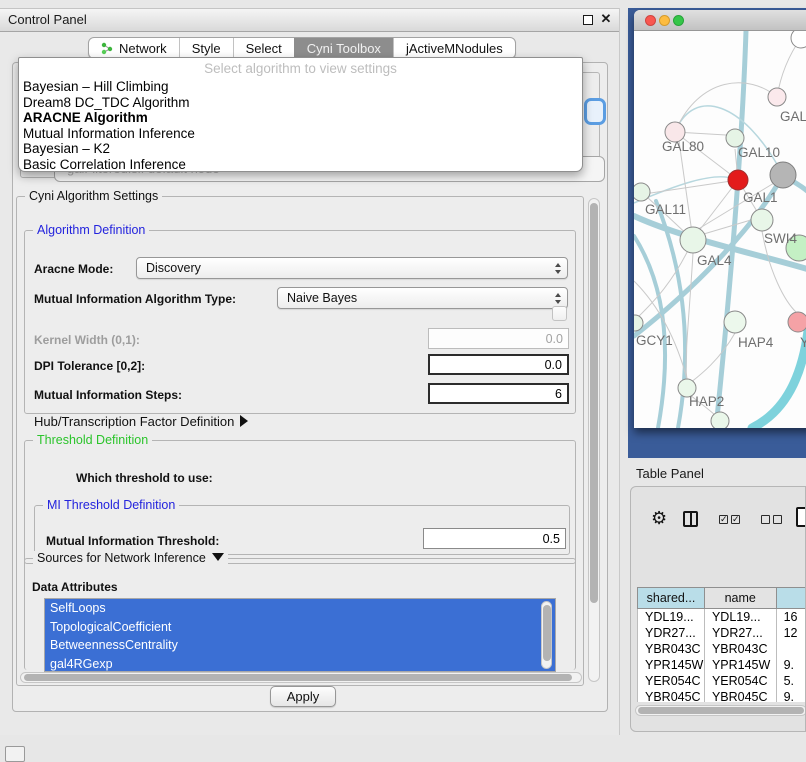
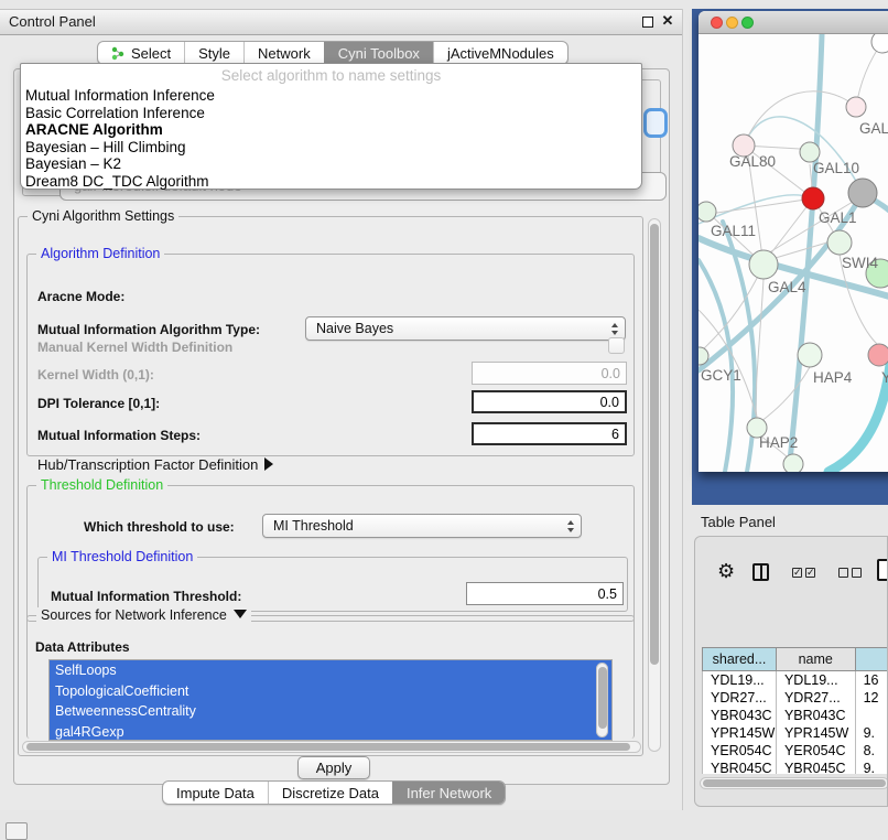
  Control Panel
- Network
+ Select
  Style
- Select
+ Network
  Cyni Toolbox
  jActiveMNodules
- Select algorithm to view settings
+ Select algorithm to name settings
- Bayesian – Hill Climbing
+ Mutual Information Inference
- Dream8 DC_TDC Algorithm
+ Basic Correlation Inference
  ARACNE Algorithm
- Mutual Information Inference
+ Bayesian – Hill Climbing
  Bayesian – K2
- Basic Correlation Inference
+ Dream8 DC_TDC Algorithm
  Cyni Algorithm Settings
  Algorithm Definition
  Aracne Mode:
- Discovery
  Mutual Information Algorithm Type:
  Naive Bayes
+ Manual Kernel Width Definition
  Kernel Width (0,1):
  0.0
- DPI Tolerance [0,2]:
+ DPI Tolerance [0,1]:
  0.0
  Mutual Information Steps:
  6
  Hub/Transcription Factor Definition
  Threshold Definition
  Which threshold to use:
+ MI Threshold
  MI Threshold Definition
  Mutual Information Threshold:
  0.5
  Sources for Network Inference
  Data Attributes
  SelfLoops
  TopologicalCoefficient
  BetweennessCentrality
  gal4RGexp
  Apply
+ Impute Data
+ Discretize Data
+ Infer Network
  GAL
  GAL80
  GAL10
  GAL11
  GAL1
  GAL4
  SWI4
  GCY1
  HAP4
  Y
  HAP2
  Table Panel
  shared...	name
  YDL19...	YDL19...	16
  YDR27...	YDR27...	12
  YBR043C	YBR043C
  YPR145W	YPR145W	9.
- YER054C	YER054C	5.
+ YER054C	YER054C	8.
  YBR045C	YBR045C	9.
